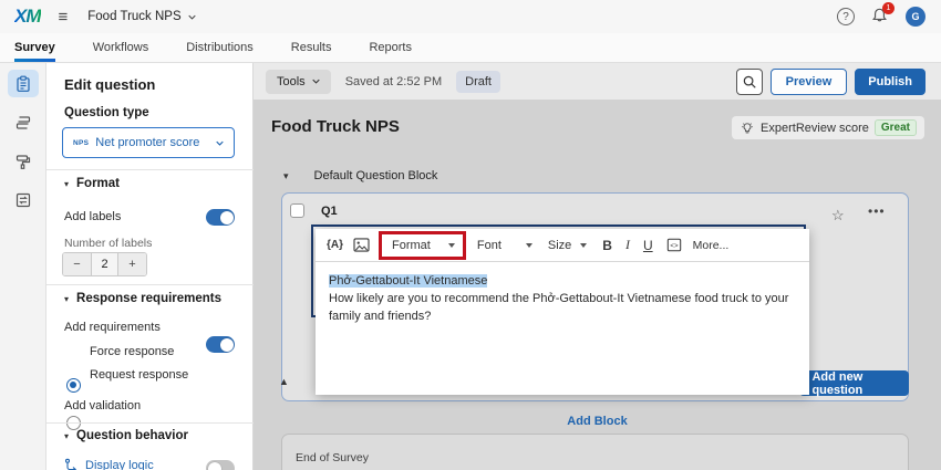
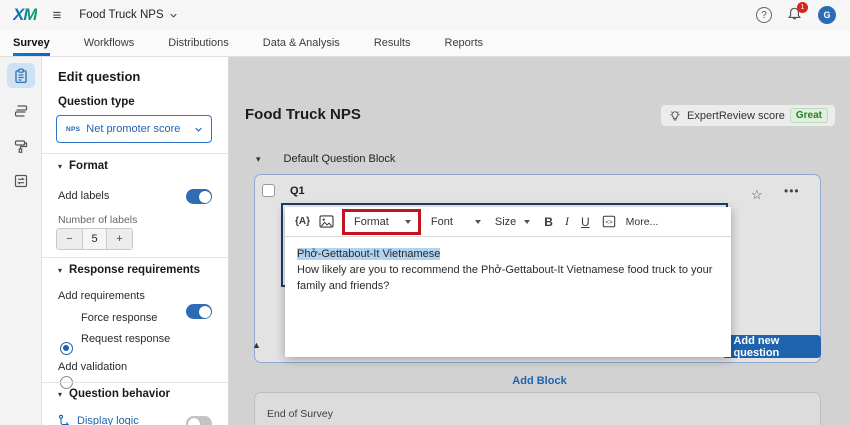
  XM
  ≡
  Food Truck NPS
  ?
  G
  Survey
  Workflows
  Distributions
+ Data & Analysis
  Results
  Reports
  Edit question
  Question type
  Net promoter score
  ▾
  Format
  Add labels
  Number of labels
  −
- 2
+ 5
  +
  ▾
  Response requirements
  Add requirements
  Force response
  Request response
  Add validation
  ▾
  Question behavior
  Display logic
- Tools
- Saved at 2:52 PM
- Draft
- Preview
- Publish
  Food Truck NPS
  ExpertReview score
  Great
  ▾
  Default Question Block
  Q1
  ☆
  •••
  ▲
  Add new question
  {A}
  Format
  Font
  Size
  B
  I
  U
  More...
  Phở-Gettabout-It Vietnamese
  How likely are you to recommend the Phở-Gettabout-It Vietnamese food truck to your family and friends?
  Add Block
  End of Survey
